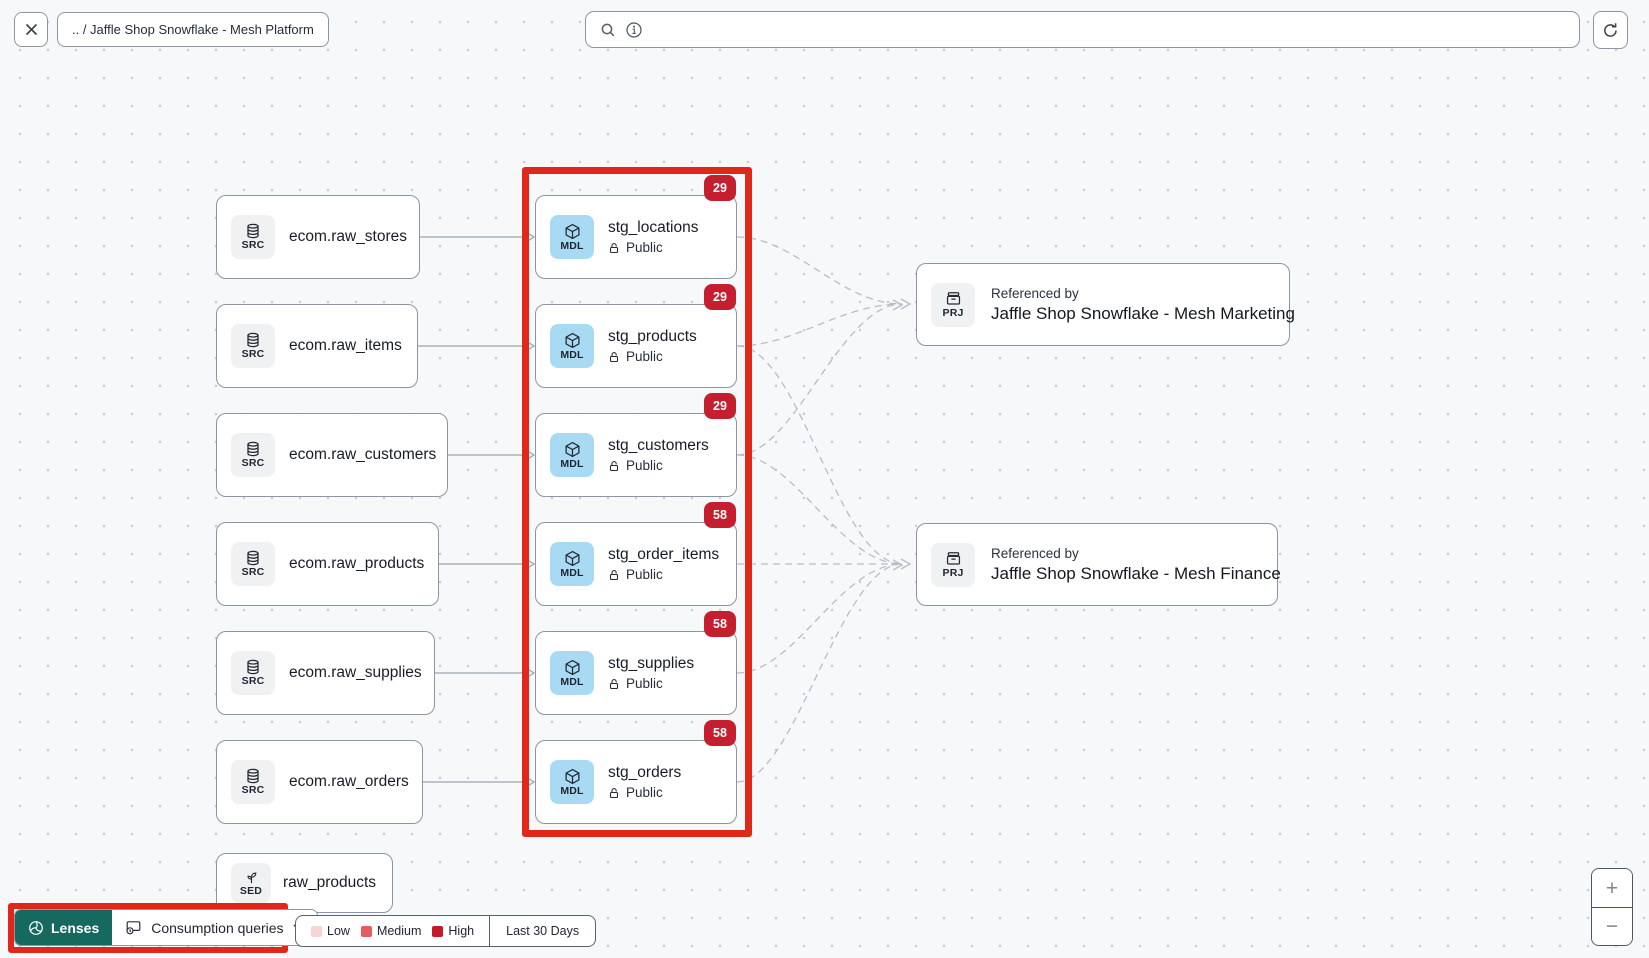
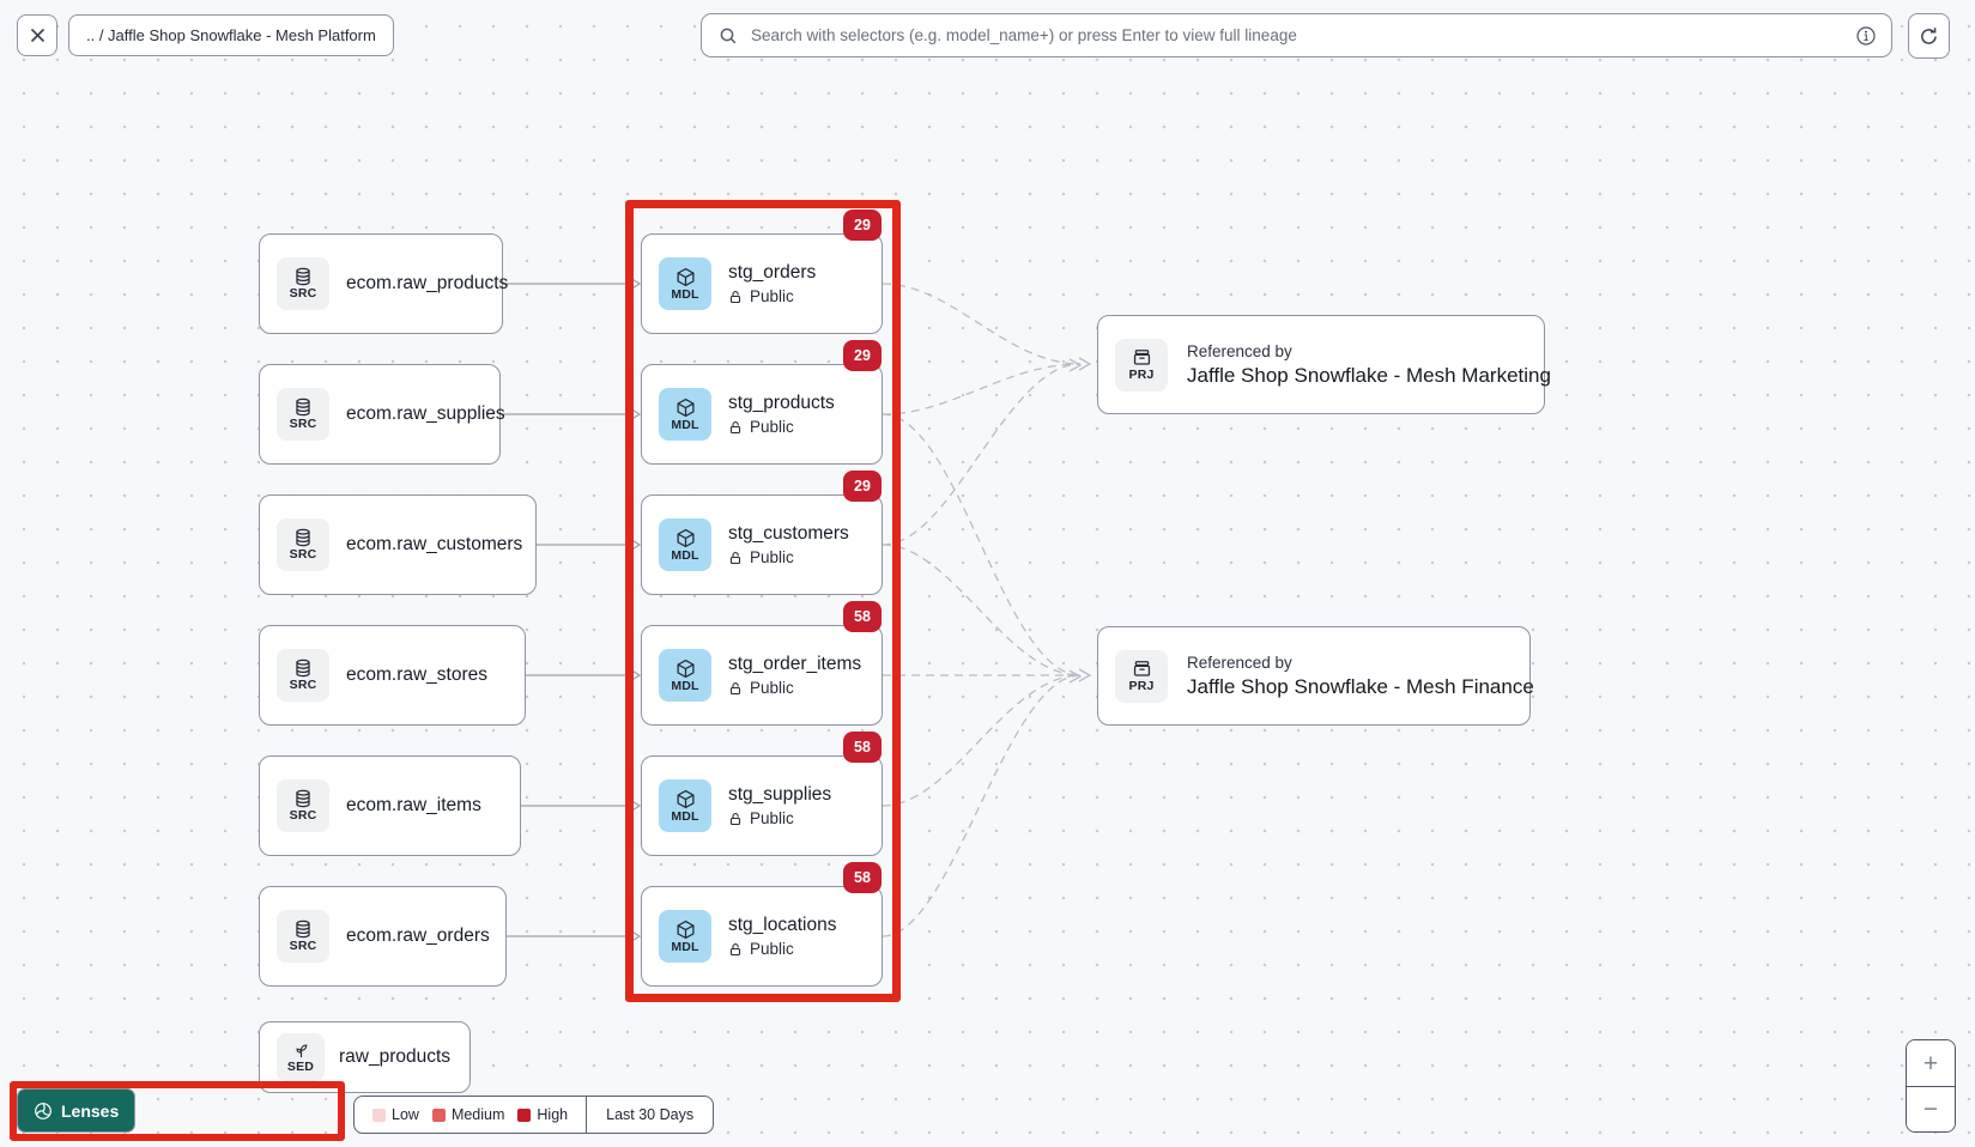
  .. / Jaffle Shop Snowflake - Mesh Platform
+ Search with selectors (e.g. model_name+) or press Enter to view full lineage
  SRC
- ecom.raw_stores
+ ecom.raw_products
  SRC
- ecom.raw_items
+ ecom.raw_supplies
  SRC
  ecom.raw_customers
  SRC
- ecom.raw_products
+ ecom.raw_stores
  SRC
- ecom.raw_supplies
+ ecom.raw_items
  SRC
  ecom.raw_orders
  SED
  raw_products
  29
  MDL
- stg_locations
+ stg_orders
  Public
  29
  MDL
  stg_products
  Public
  29
  MDL
  stg_customers
  Public
  58
  MDL
  stg_order_items
  Public
  58
  MDL
  stg_supplies
  Public
  58
  MDL
- stg_orders
+ stg_locations
  Public
  PRJ
  Referenced by
  Jaffle Shop Snowflake - Mesh Marketing
  PRJ
  Referenced by
  Jaffle Shop Snowflake - Mesh Finance
  Lenses
- Consumption queries
  Low
  Medium
  High
  Last 30 Days
  +
  −
